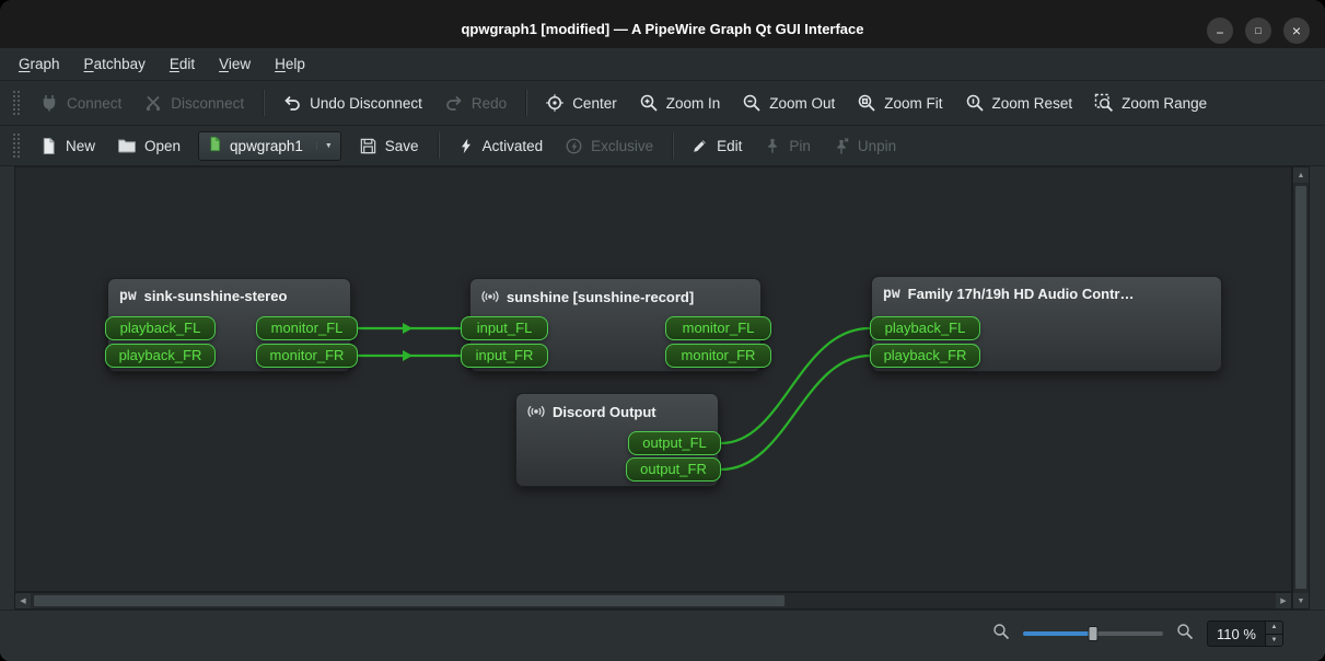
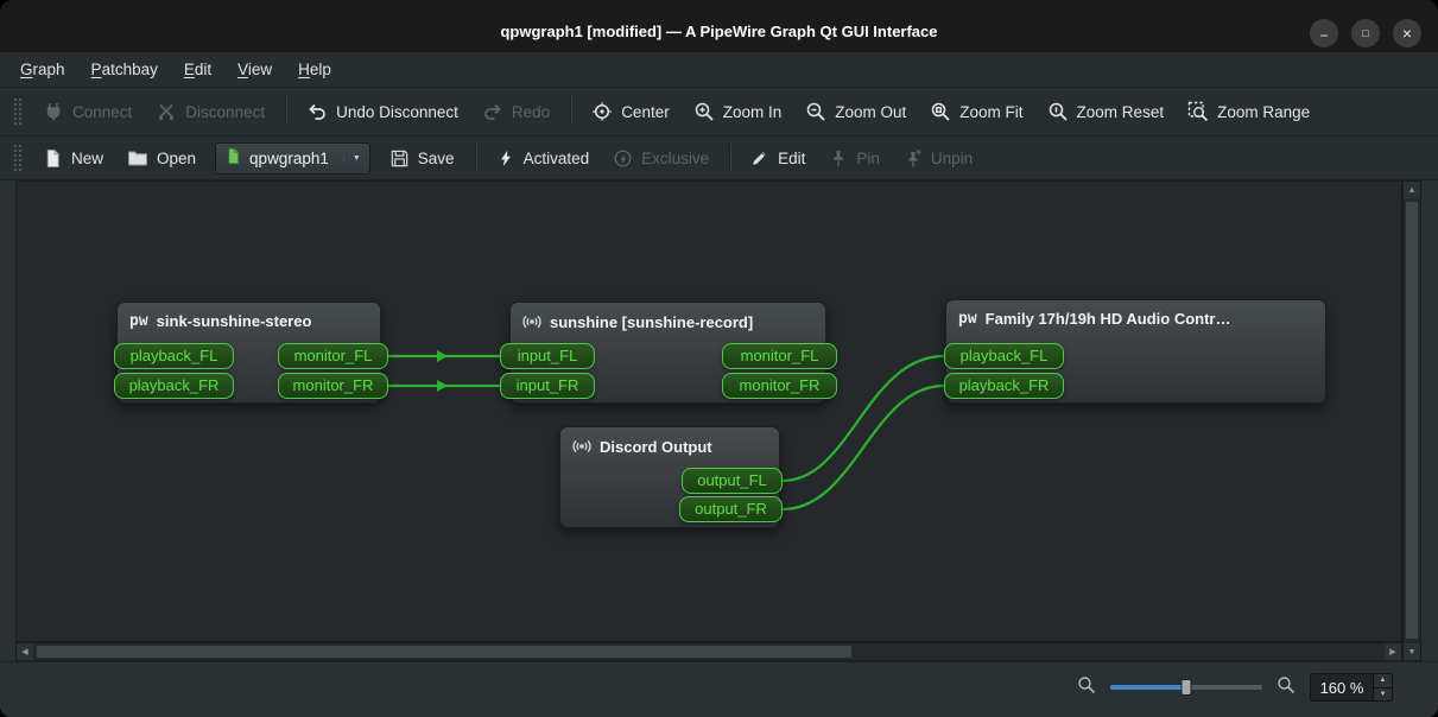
  qpwgraph1 [modified] — A PipeWire Graph Qt GUI Interface
  −
  □
  ×
  Graph
  Patchbay
  Edit
  View
  Help
  Connect
  Disconnect
  Undo Disconnect
  Redo
  Center
  Zoom In
  Zoom Out
  Zoom Fit
  Zoom Reset
  Zoom Range
  New
  Open
  qpwgraph1
  Save
  Activated
  Exclusive
  Edit
  Pin
  Unpin
  pw
  sink-sunshine-stereo
  playback_FL
  playback_FR
  monitor_FL
  monitor_FR
  sunshine [sunshine-record]
  input_FL
  input_FR
  monitor_FL
  monitor_FR
  pw
  Family 17h/19h HD Audio Contr…
  playback_FL
  playback_FR
  Discord Output
  output_FL
  output_FR
- 110 %
+ 160 %
